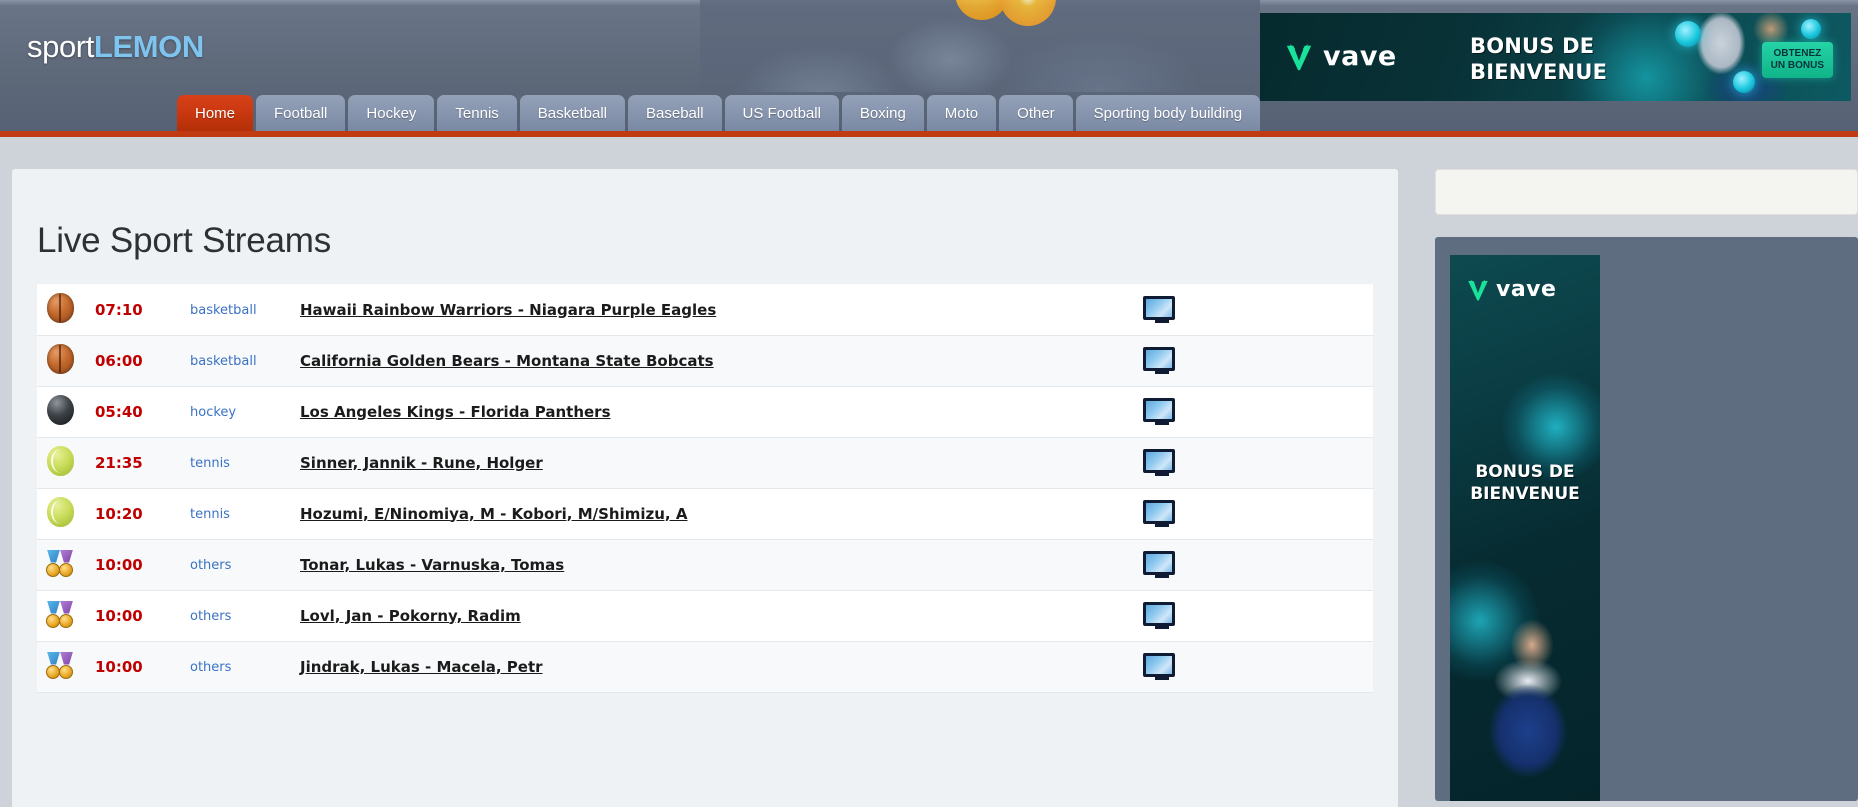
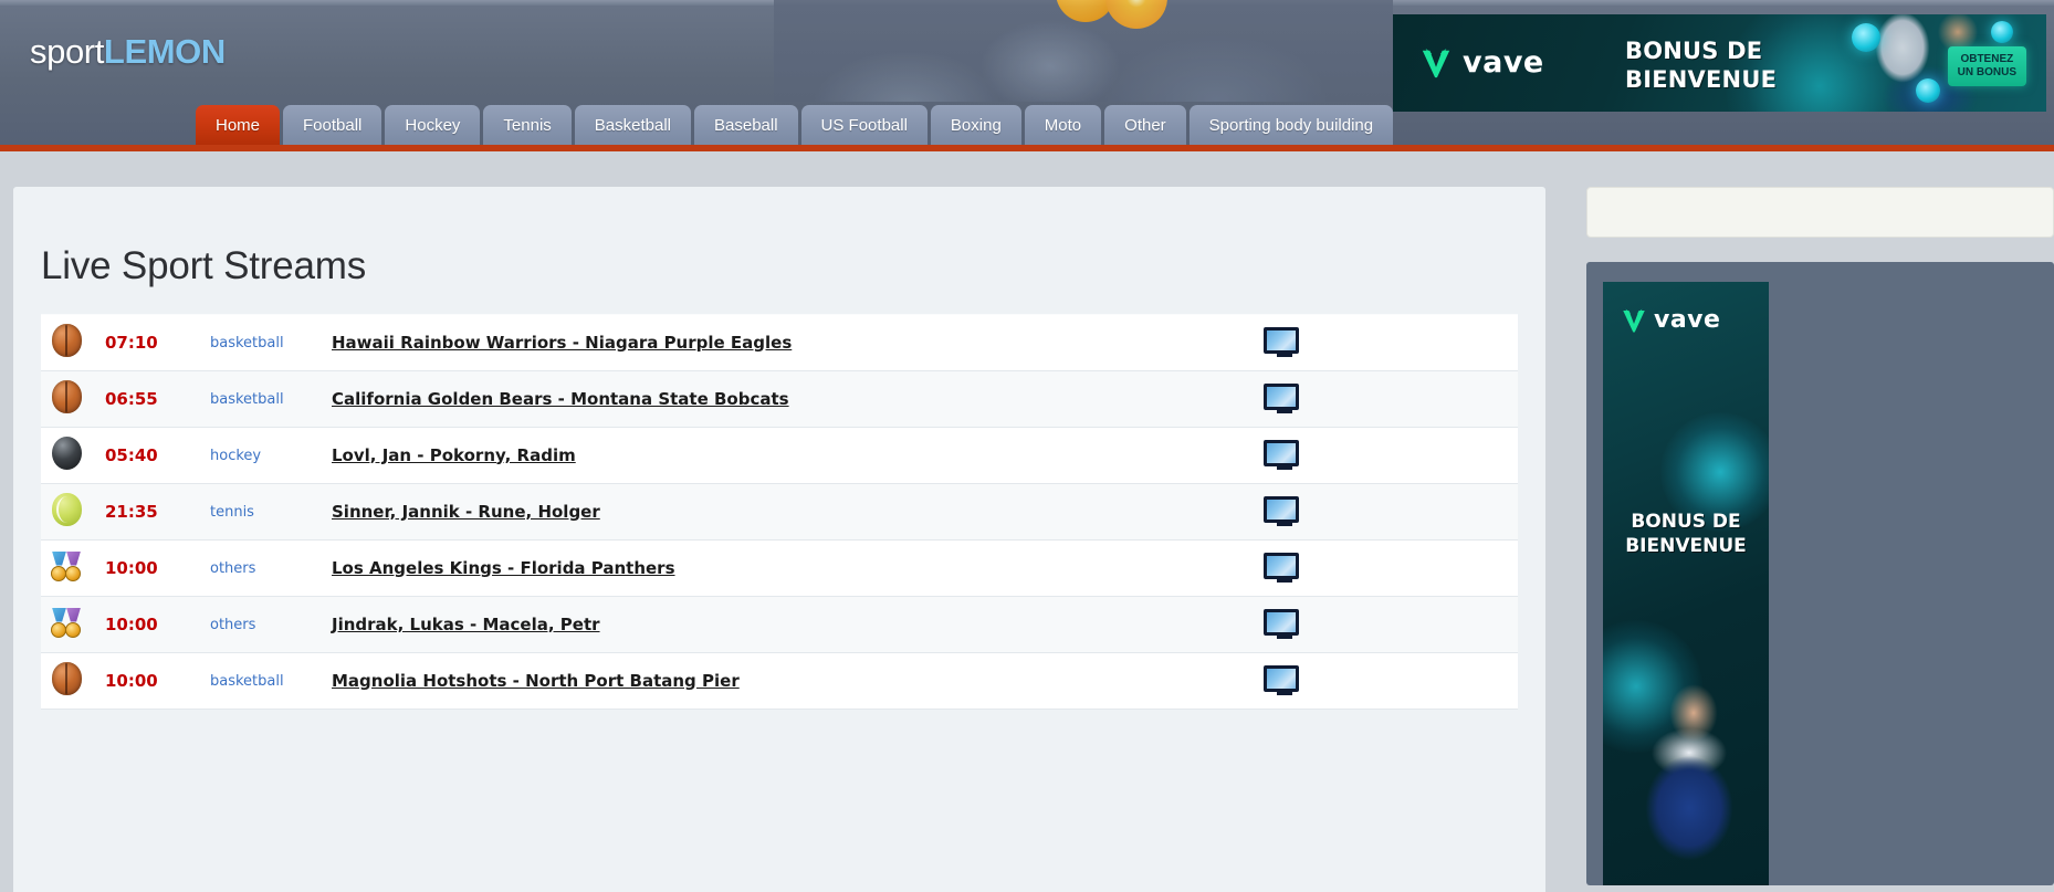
  sportLEMON
  vave
  BONUS DE
  BIENVENUE
  OBTENEZ
  UN BONUS
  Home
  Football
  Hockey
  Tennis
  Basketball
  Baseball
  US Football
  Boxing
  Moto
  Other
  Sporting body building
  Live Sport Streams
  	07:10	basketball	Hawaii Rainbow Warriors - Niagara Purple Eagles
- 	06:00	basketball	California Golden Bears - Montana State Bobcats
+ 	06:55	basketball	California Golden Bears - Montana State Bobcats
- 	05:40	hockey	Los Angeles Kings - Florida Panthers
+ 	05:40	hockey	Lovl, Jan - Pokorny, Radim
  	21:35	tennis	Sinner, Jannik - Rune, Holger
- 	10:20	tennis	Hozumi, E/Ninomiya, M - Kobori, M/Shimizu, A
- 	10:00	others	Tonar, Lukas - Varnuska, Tomas
- 	10:00	others	Lovl, Jan - Pokorny, Radim
+ 	10:00	others	Los Angeles Kings - Florida Panthers
  	10:00	others	Jindrak, Lukas - Macela, Petr
+ 	10:00	basketball	Magnolia Hotshots - North Port Batang Pier
  vave
  BONUS DE
  BIENVENUE
